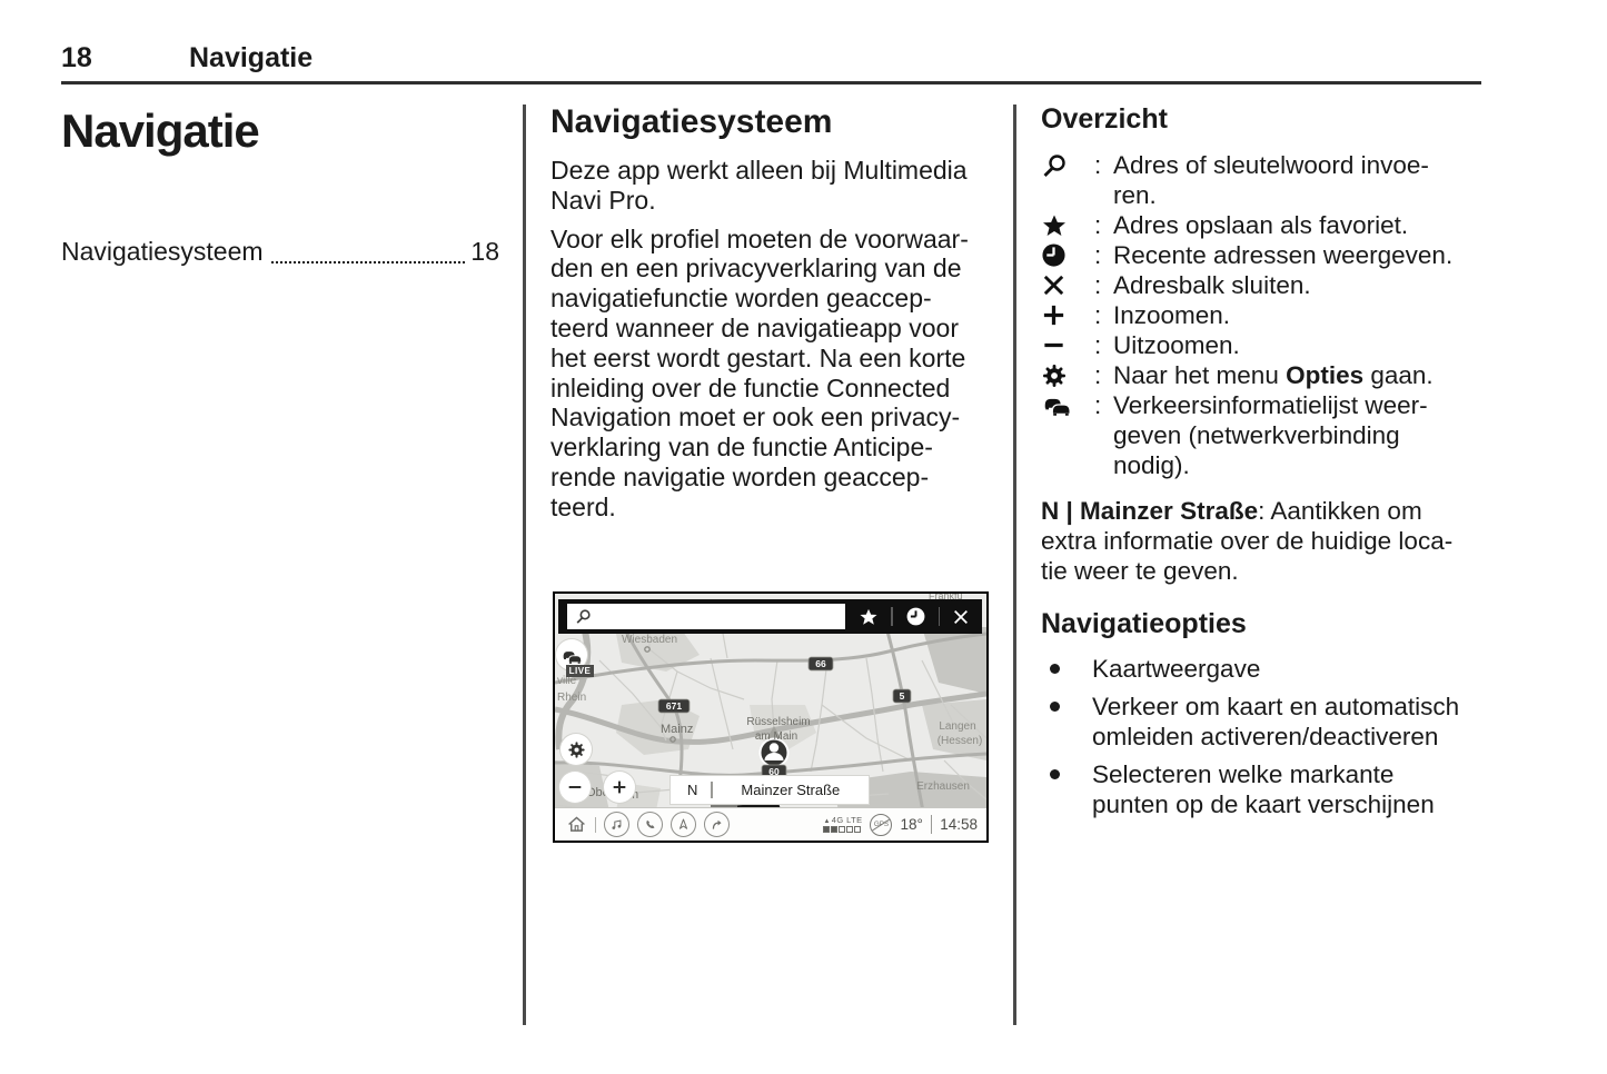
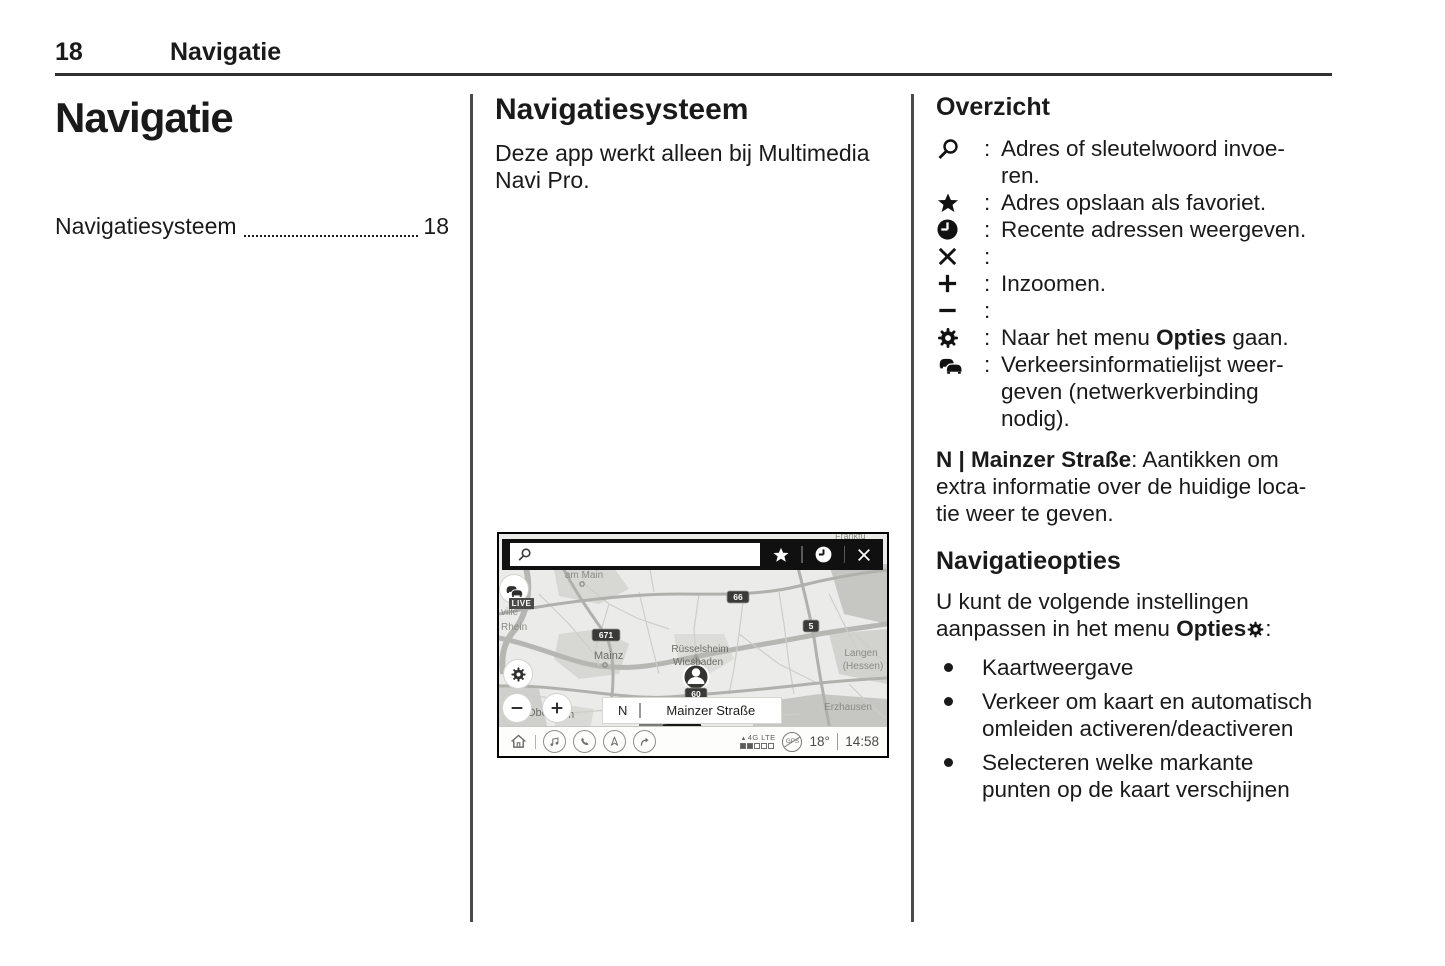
  18
  Navigatie
  Navigatie
  Navigatiesysteem
  18
  Navigatiesysteem
  Deze app werkt alleen bij Multimedia
  Navi Pro.
- Voor elk profiel moeten de voorwaar-
- den en een privacyverklaring van de
- navigatiefunctie worden geaccep-
- teerd wanneer de navigatieapp voor
- het eerst wordt gestart. Na een korte
- inleiding over de functie Connected
- Navigation moet er ook een privacy-
- verklaring van de functie Anticipe-
- rende navigatie worden geaccep-
- teerd.
  66
  671
  5
  60
- Wiesbaden
+ am Main
  ville
  Rhein
  Mainz
  Rüsselsheim
- am Main
+ Wiesbaden
  Langen
  (Hessen)
  Erzhausen
  m
  Frankfu
  LIVE
  N
  Mainzer Straße
  4G LTE
  18°
  14:58
  Overzicht
  :
  Adres of sleutelwoord invoe-
  ren.
  :
  Adres opslaan als favoriet.
  :
  Recente adressen weergeven.
  :
- Adresbalk sluiten.
  :
  Inzoomen.
  :
- Uitzoomen.
  :
  Naar het menu Opties gaan.
  :
  Verkeersinformatielijst weer-
  geven (netwerkverbinding
  nodig).
  N | Mainzer Straße: Aantikken om
  extra informatie over de huidige loca-
  tie weer te geven.
  Navigatieopties
+ U kunt de volgende instellingen
+ aanpassen in het menu Opties :
  Kaartweergave
  Verkeer om kaart en automatisch
  omleiden activeren/deactiveren
  Selecteren welke markante
  punten op de kaart verschijnen
